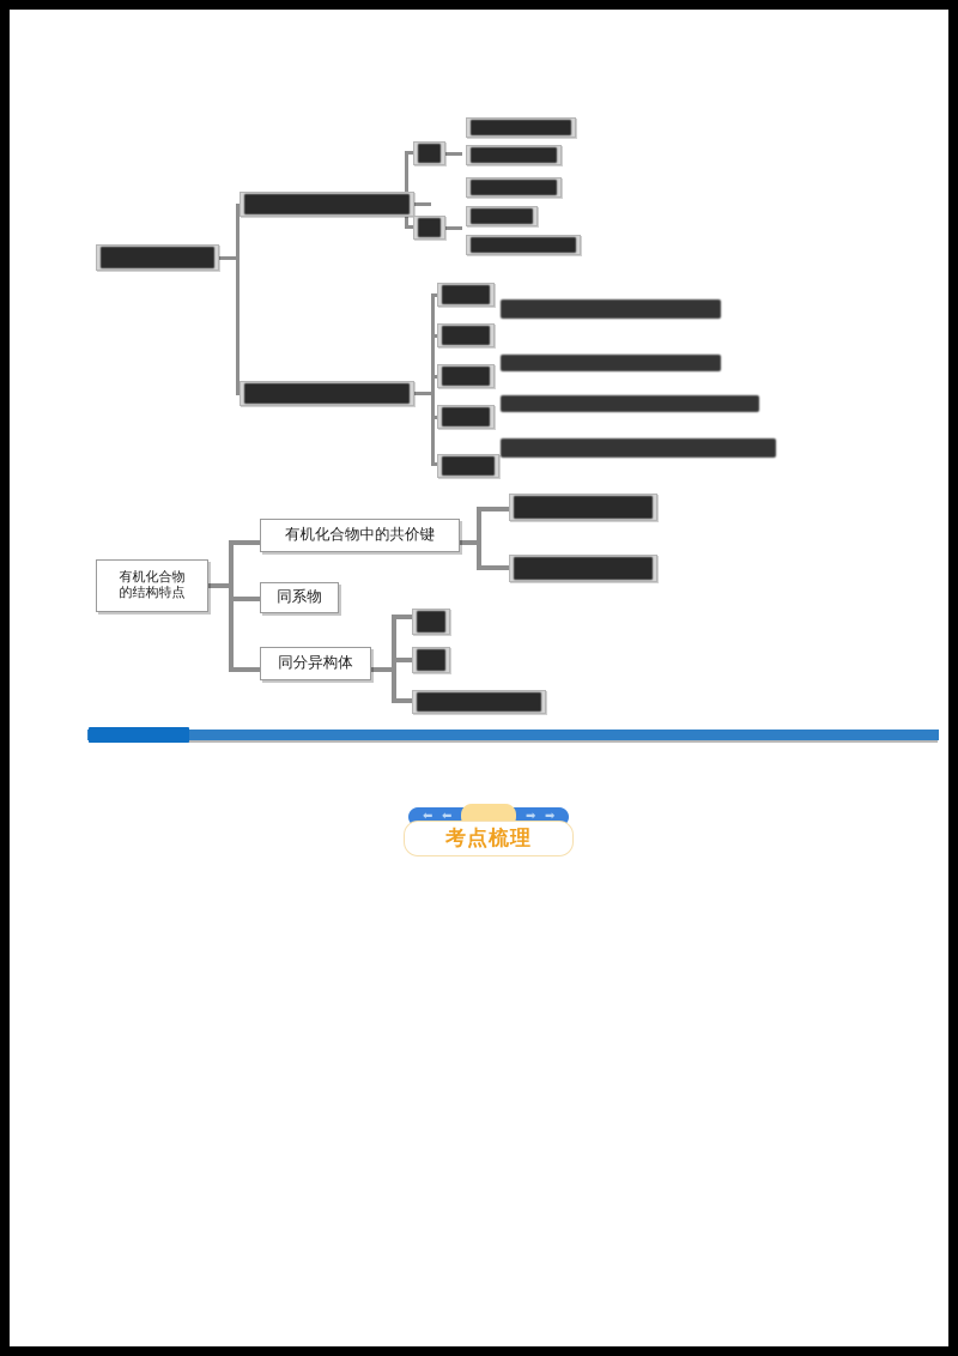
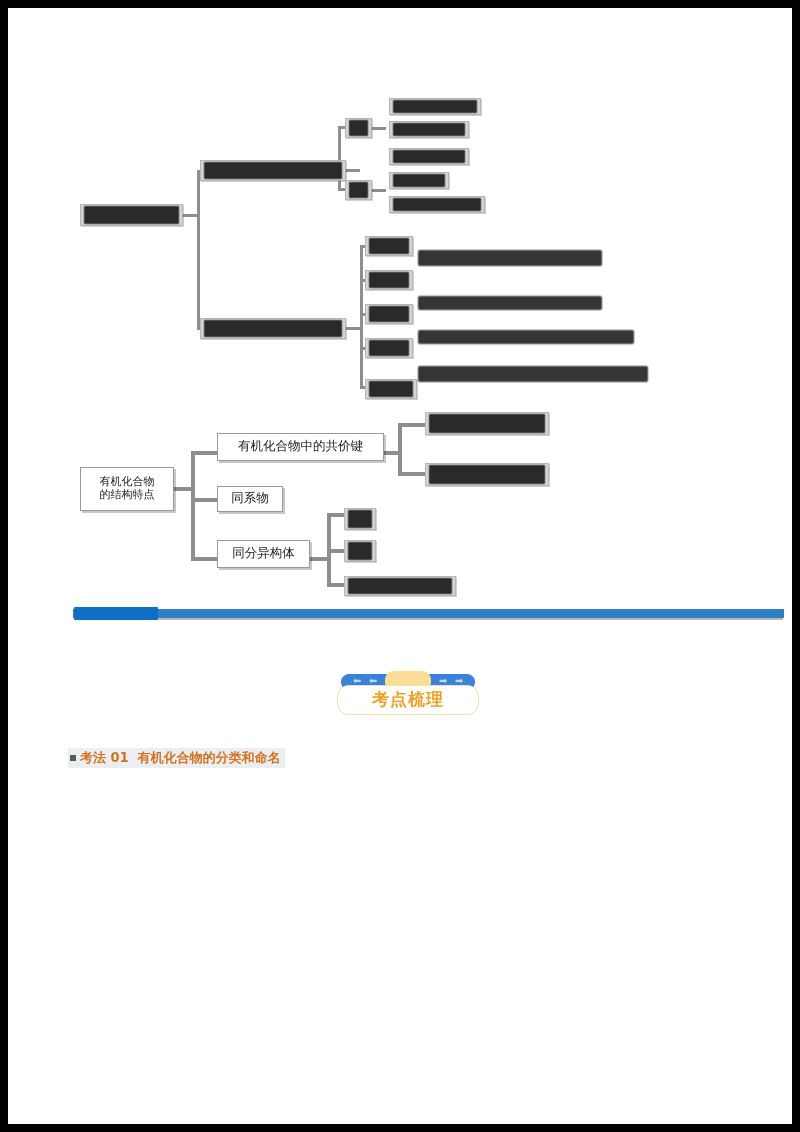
  有机化合物
  的结构特点
  有机化合物中的共价键
  同系物
  同分异构体
  ⬅
  ⬅
  ➡
  ➡
  考点梳理
+ 考法 01 有机化合物的分类和命名
